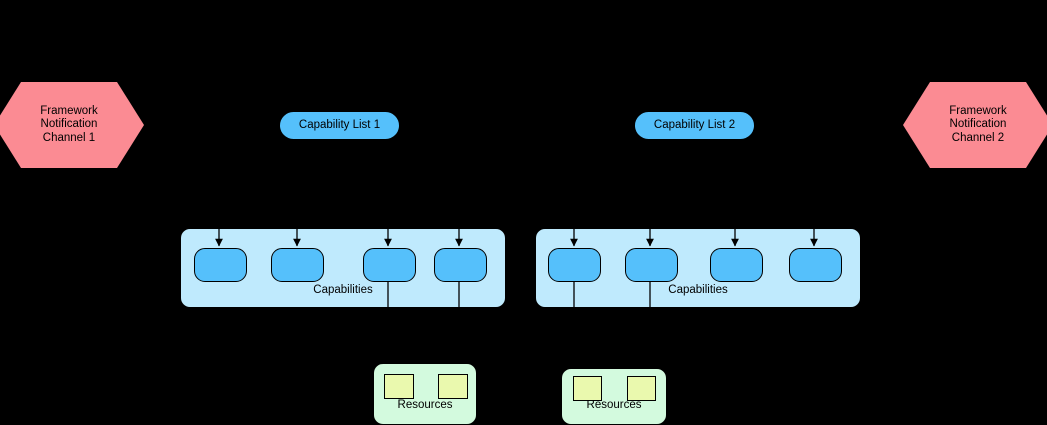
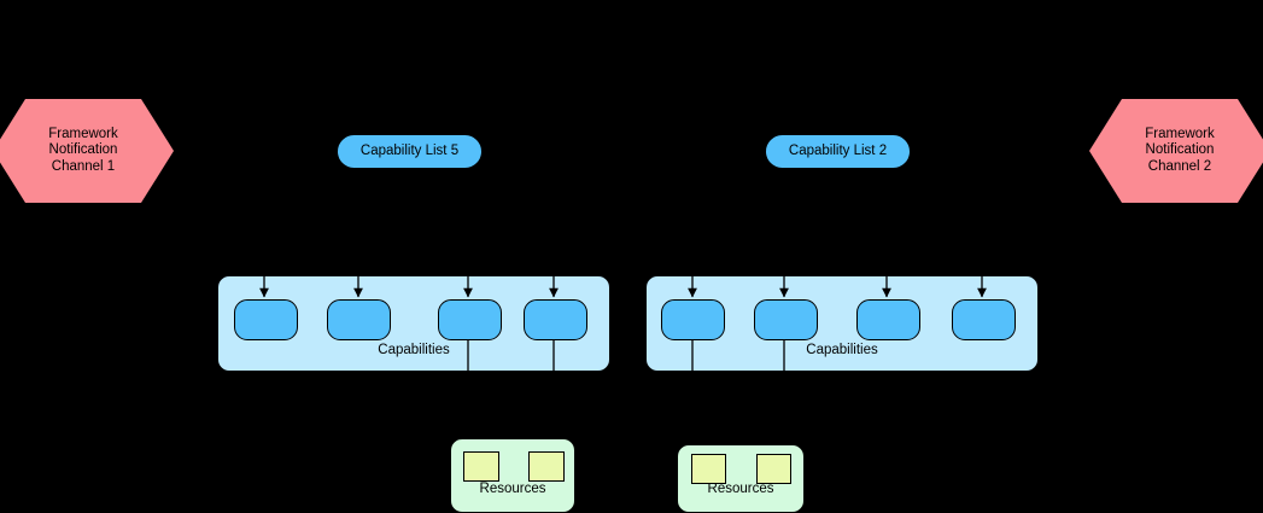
  Framework
  Notification
  Channel 1
  Framework
  Notification
  Channel 2
- Capability List 1
+ Capability List 5
  Capability List 2
  Capabilities
  Capabilities
  Resources
  Resources
